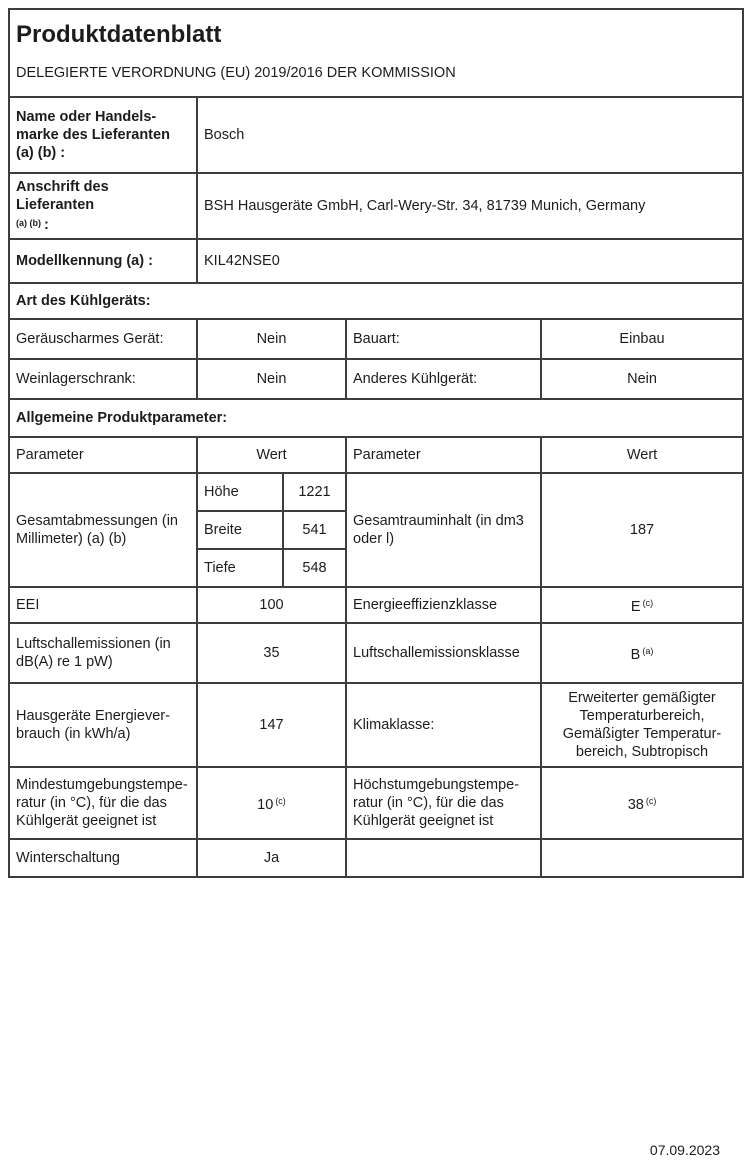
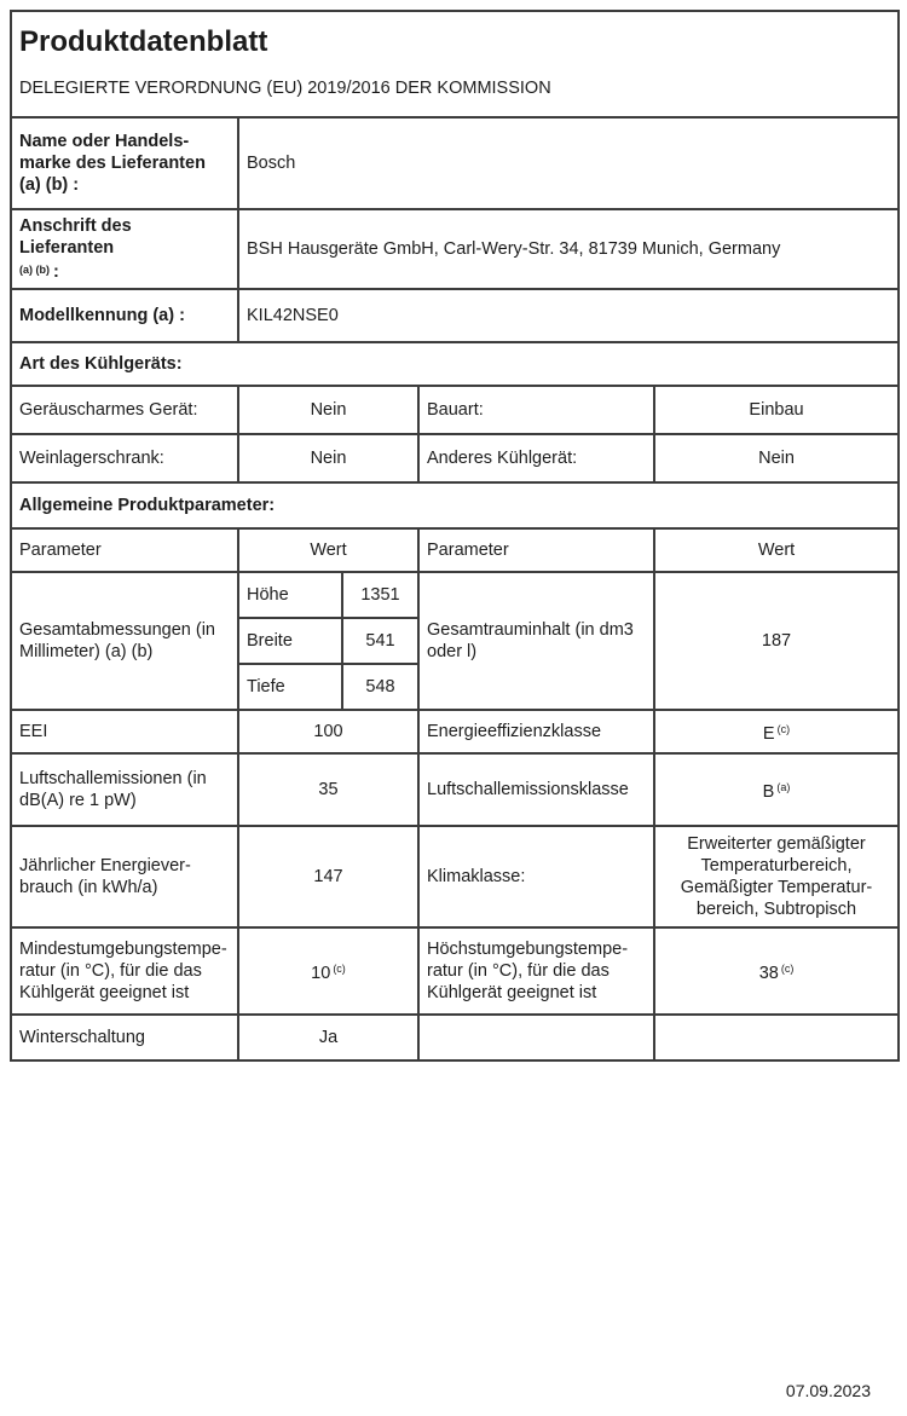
  Produktdatenblatt DELEGIERTE VERORDNUNG (EU) 2019/2016 DER KOMMISSION
  Name oder Handels- marke des Lieferanten (a) (b) :	Bosch
  Anschrift des Lieferanten (a) (b) :	BSH Hausgeräte GmbH, Carl-Wery-Str. 34, 81739 Munich, Germany
  Modellkennung (a) :	KIL42NSE0
  Art des Kühlgeräts:
  Geräuscharmes Gerät:	Nein	Bauart:	Einbau
  Weinlagerschrank:	Nein	Anderes Kühlgerät:	Nein
  Allgemeine Produktparameter:
  Parameter	Wert	Parameter	Wert
- Gesamtabmessungen (in Millimeter) (a) (b)	Höhe	1221	Gesamtrauminhalt (in dm3 oder l)	187
+ Gesamtabmessungen (in Millimeter) (a) (b)	Höhe	1351	Gesamtrauminhalt (in dm3 oder l)	187
  Breite	541
  Tiefe	548
  EEI	100	Energieeffizienzklasse	E (c)
  Luftschallemissionen (in dB(A) re 1 pW)	35	Luftschallemissionsklasse	B (a)
- Hausgeräte Energiever- brauch (in kWh/a)	147	Klimaklasse:	Erweiterter gemäßigter Temperaturbereich, Gemäßigter Temperatur- bereich, Subtropisch
+ Jährlicher Energiever- brauch (in kWh/a)	147	Klimaklasse:	Erweiterter gemäßigter Temperaturbereich, Gemäßigter Temperatur- bereich, Subtropisch
  Mindestumgebungstempe- ratur (in °C), für die das Kühlgerät geeignet ist	10 (c)	Höchstumgebungstempe- ratur (in °C), für die das Kühlgerät geeignet ist	38 (c)
  Winterschaltung	Ja
  07.09.2023
